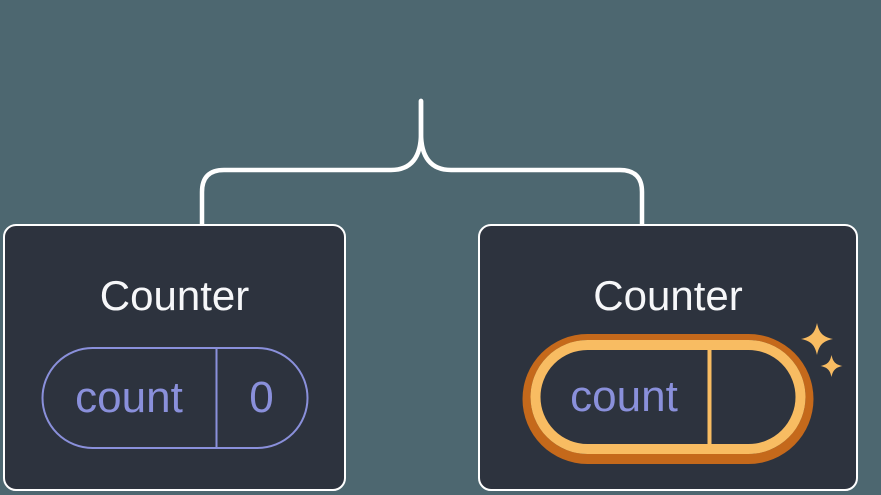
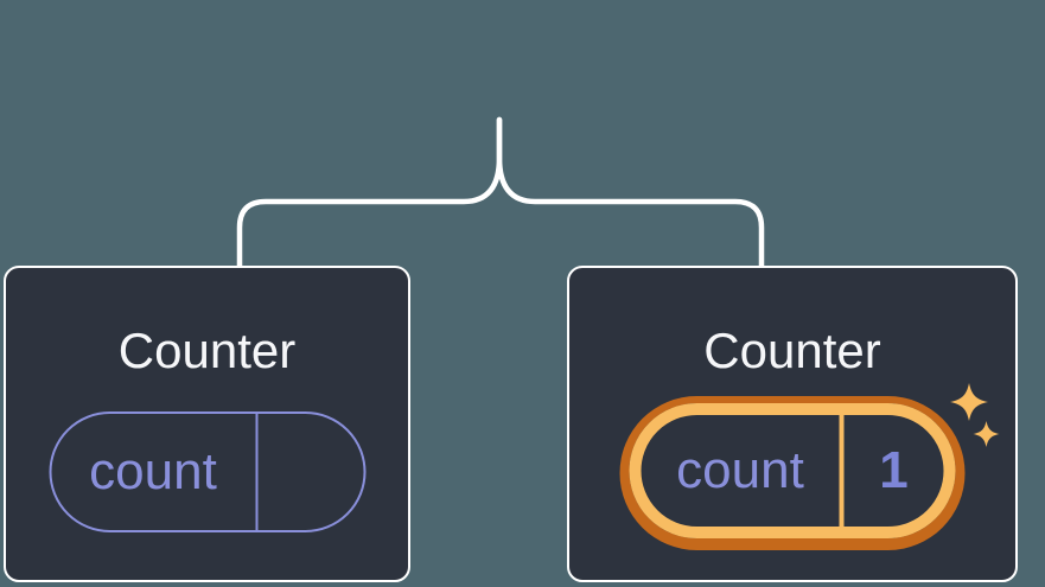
  Counter
  count
- 0
  Counter
  count
+ 1
